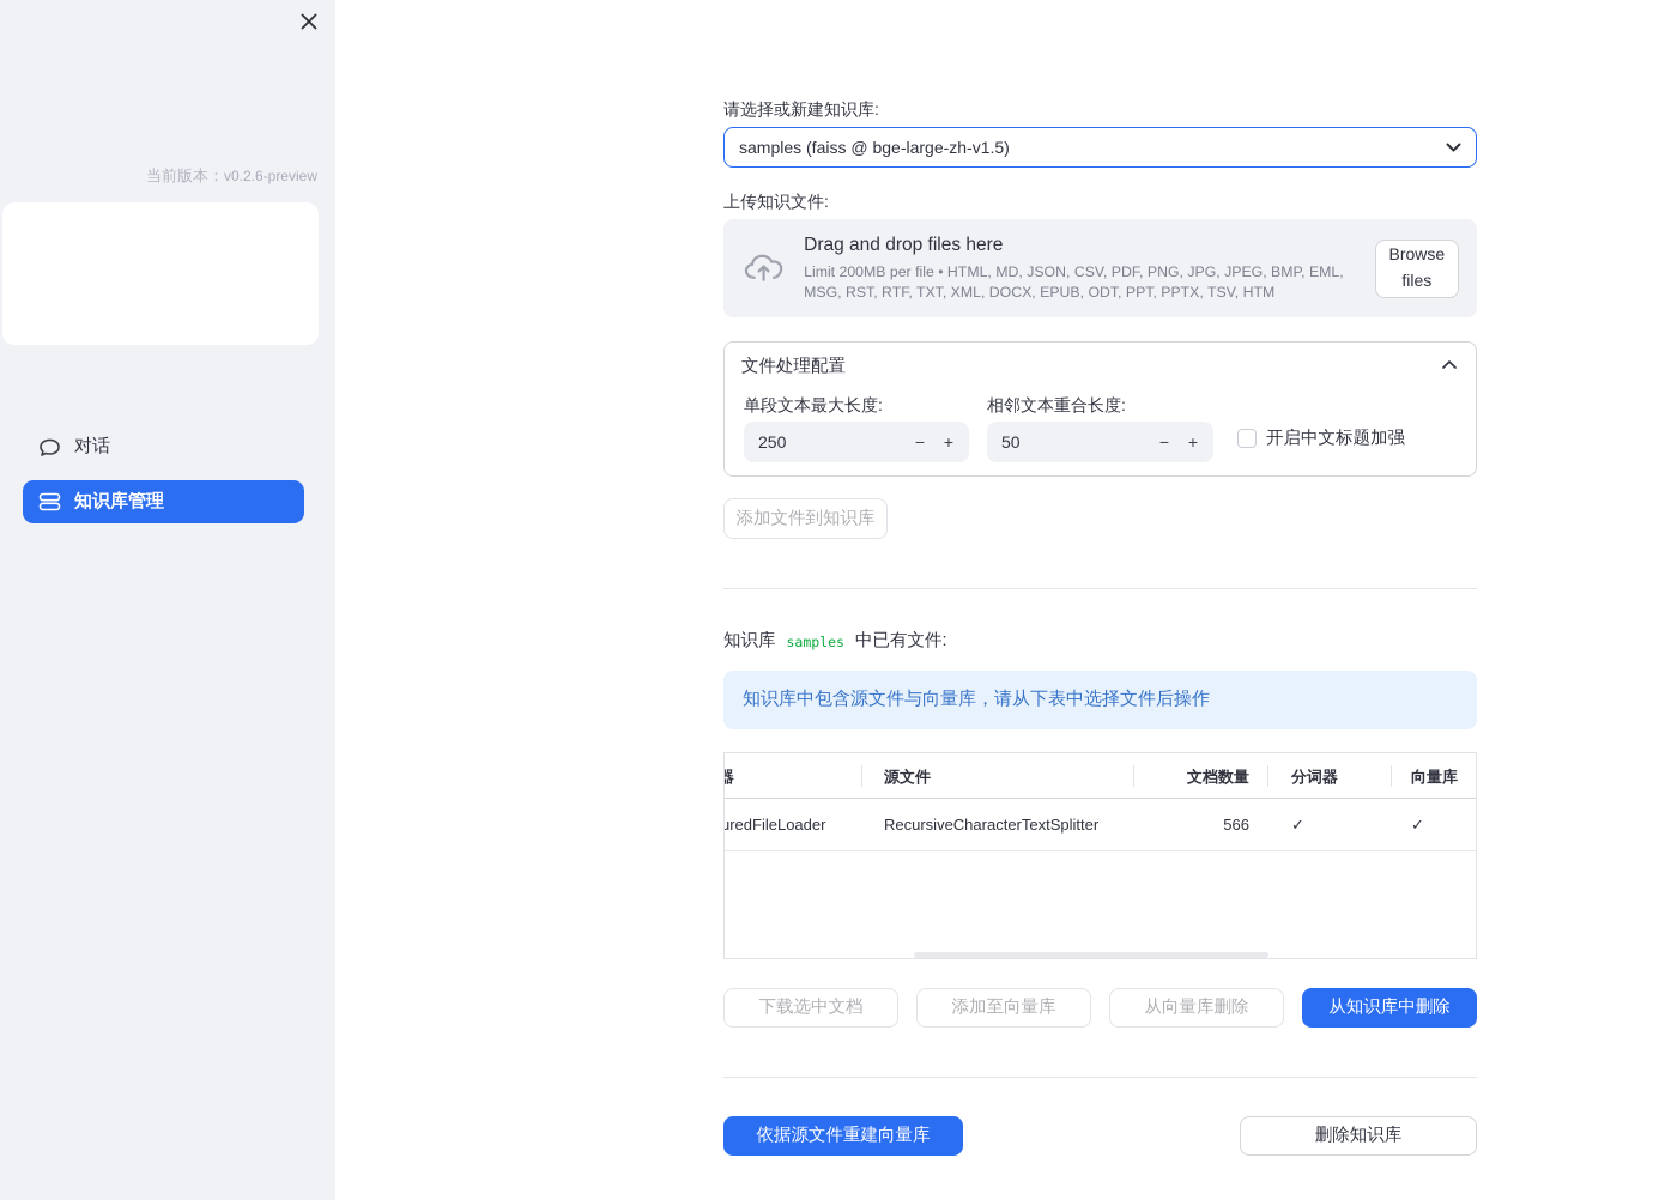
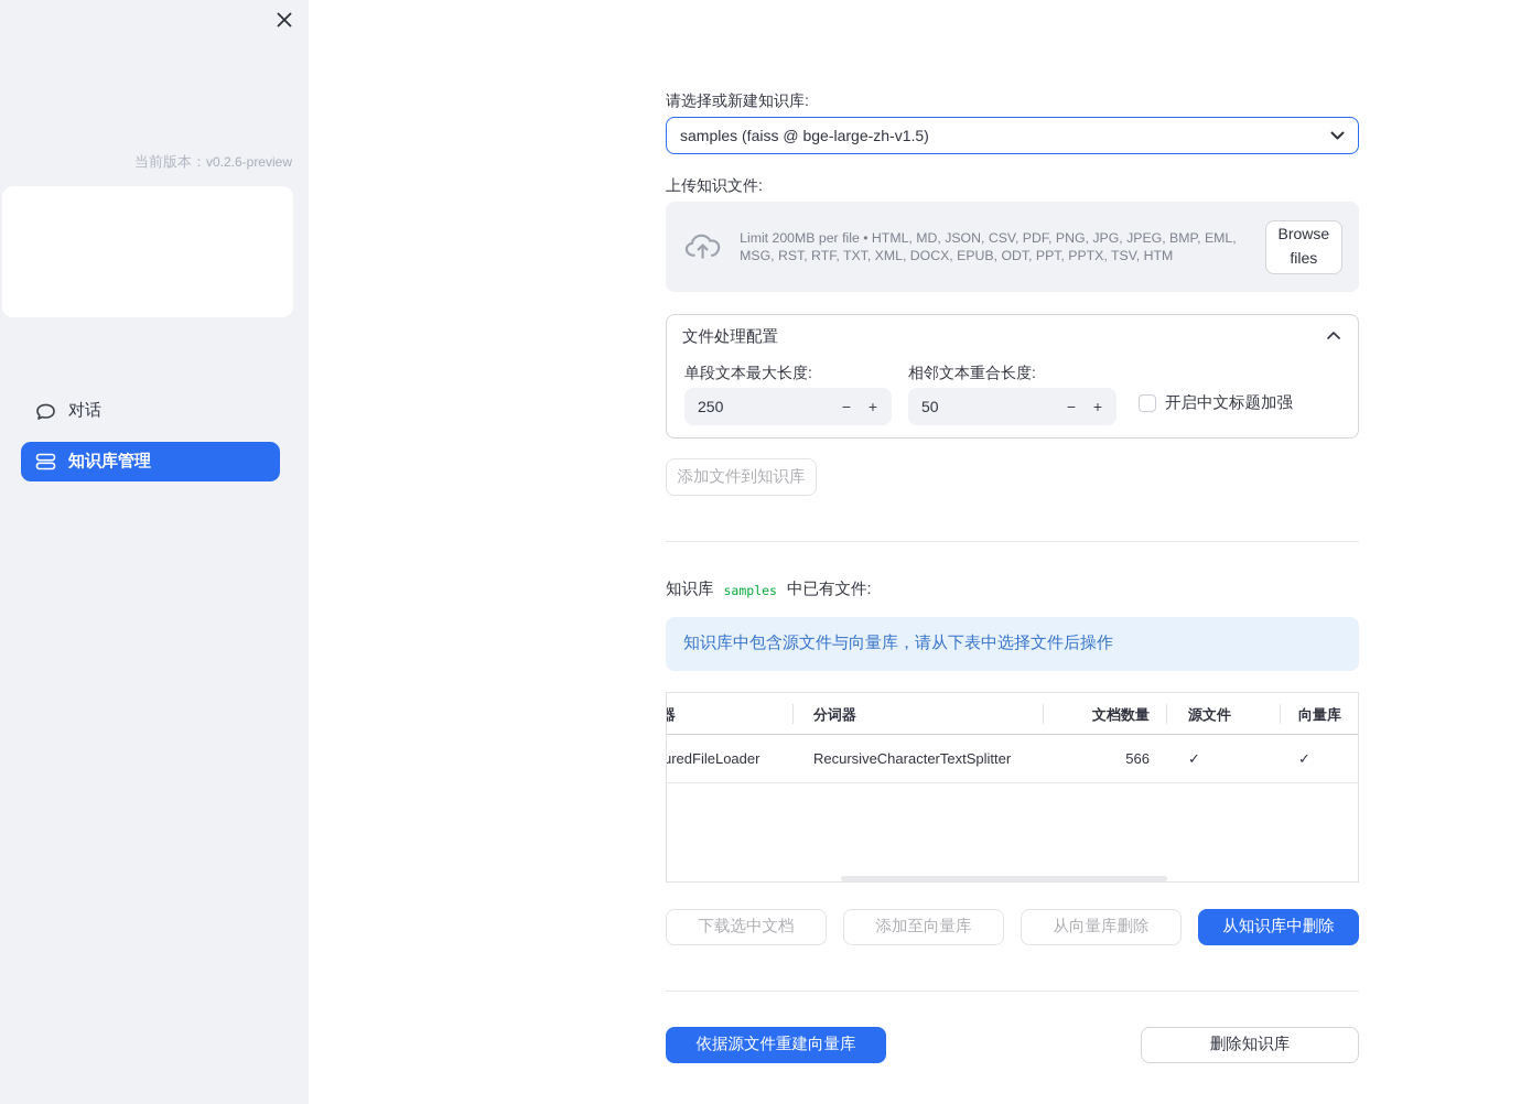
  当前版本：v0.2.6-preview
  对话
  知识库管理
  请选择或新建知识库:
  samples (faiss @ bge-large-zh-v1.5)
  上传知识文件:
- Drag and drop files here
  Limit 200MB per file • HTML, MD, JSON, CSV, PDF, PNG, JPG, JPEG, BMP, EML, MSG, RST, RTF, TXT, XML, DOCX, EPUB, ODT, PPT, PPTX, TSV, HTM
  Browse files
  文件处理配置
  单段文本最大长度:
  相邻文本重合长度:
  250
  −
  +
  50
  −
  +
  开启中文标题加强
  添加文件到知识库
  知识库
  samples
  中已有文件:
  知识库中包含源文件与向量库，请从下表中选择文件后操作
  器
- 源文件
+ 分词器
  文档数量
- 分词器
+ 源文件
  向量库
  uredFileLoader
  RecursiveCharacterTextSplitter
  566
  ✓
  ✓
  下载选中文档
  添加至向量库
  从向量库删除
  从知识库中删除
  依据源文件重建向量库
  删除知识库
